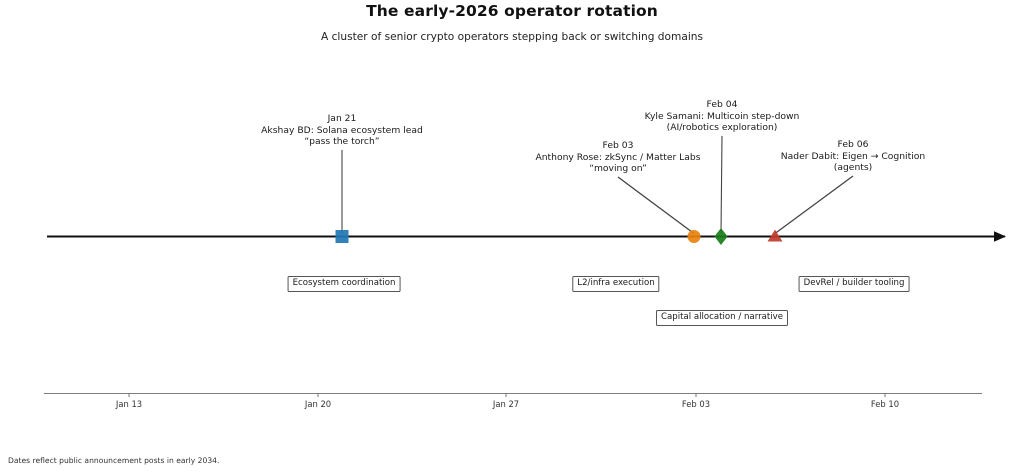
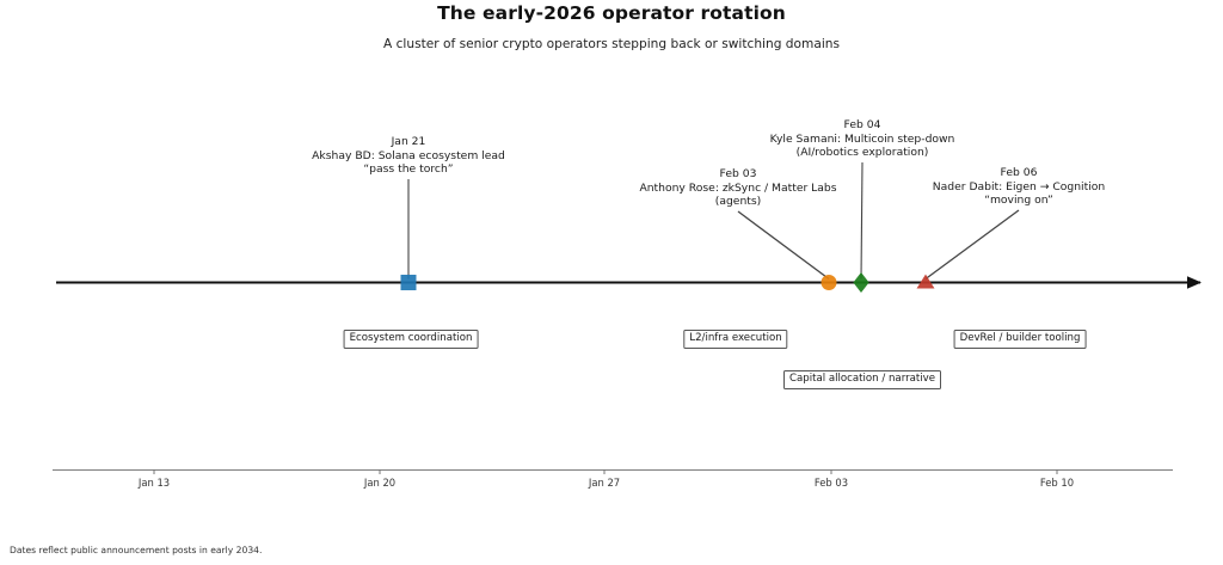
  The early-2026 operator rotation
  A cluster of senior crypto operators stepping back or switching domains
  Jan 21
  Akshay BD: Solana ecosystem lead
  “pass the torch”
  Feb 03
  Anthony Rose: zkSync / Matter Labs
- “moving on”
+ (agents)
  Feb 04
  Kyle Samani: Multicoin step-down
  (AI/robotics exploration)
  Feb 06
  Nader Dabit: Eigen → Cognition
- (agents)
+ “moving on”
  Ecosystem coordination
  L2/infra execution
  Capital allocation / narrative
  DevRel / builder tooling
  Jan 13
  Jan 20
  Jan 27
  Feb 03
  Feb 10
  Dates reflect public announcement posts in early 2034.
